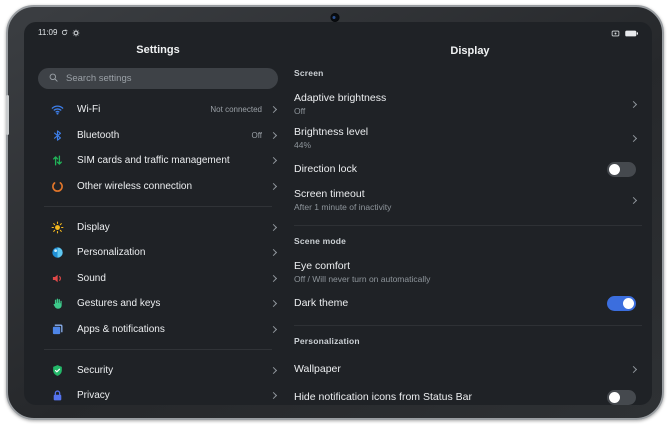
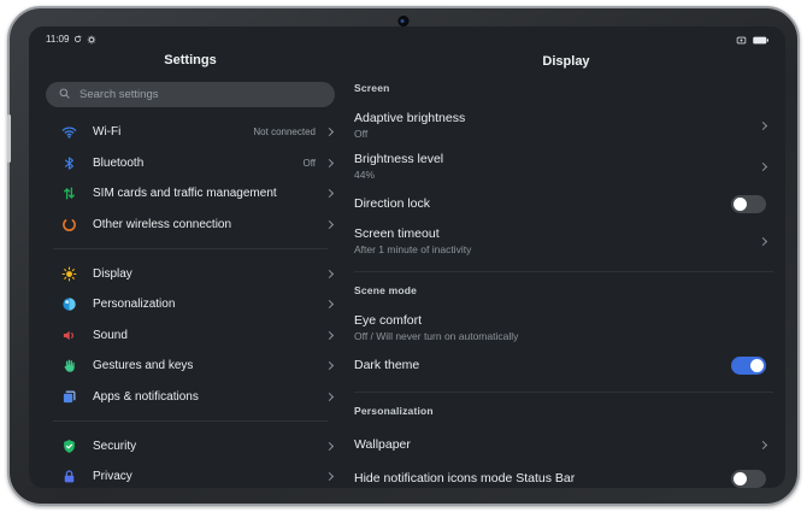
  11:09
  Settings
  Search settings
  Wi-Fi
  Not connected
  Bluetooth
  Off
  SIM cards and traffic management
  Other wireless connection
  Display
  Personalization
  Sound
  Gestures and keys
  Apps & notifications
  Security
  Privacy
  Display
  Screen
  Adaptive brightness
  Off
  Brightness level
  44%
  Direction lock
  Screen timeout
  After 1 minute of inactivity
  Scene mode
  Eye comfort
  Off / Will never turn on automatically
  Dark theme
  Personalization
  Wallpaper
- Hide notification icons from Status Bar
+ Hide notification icons mode Status Bar
